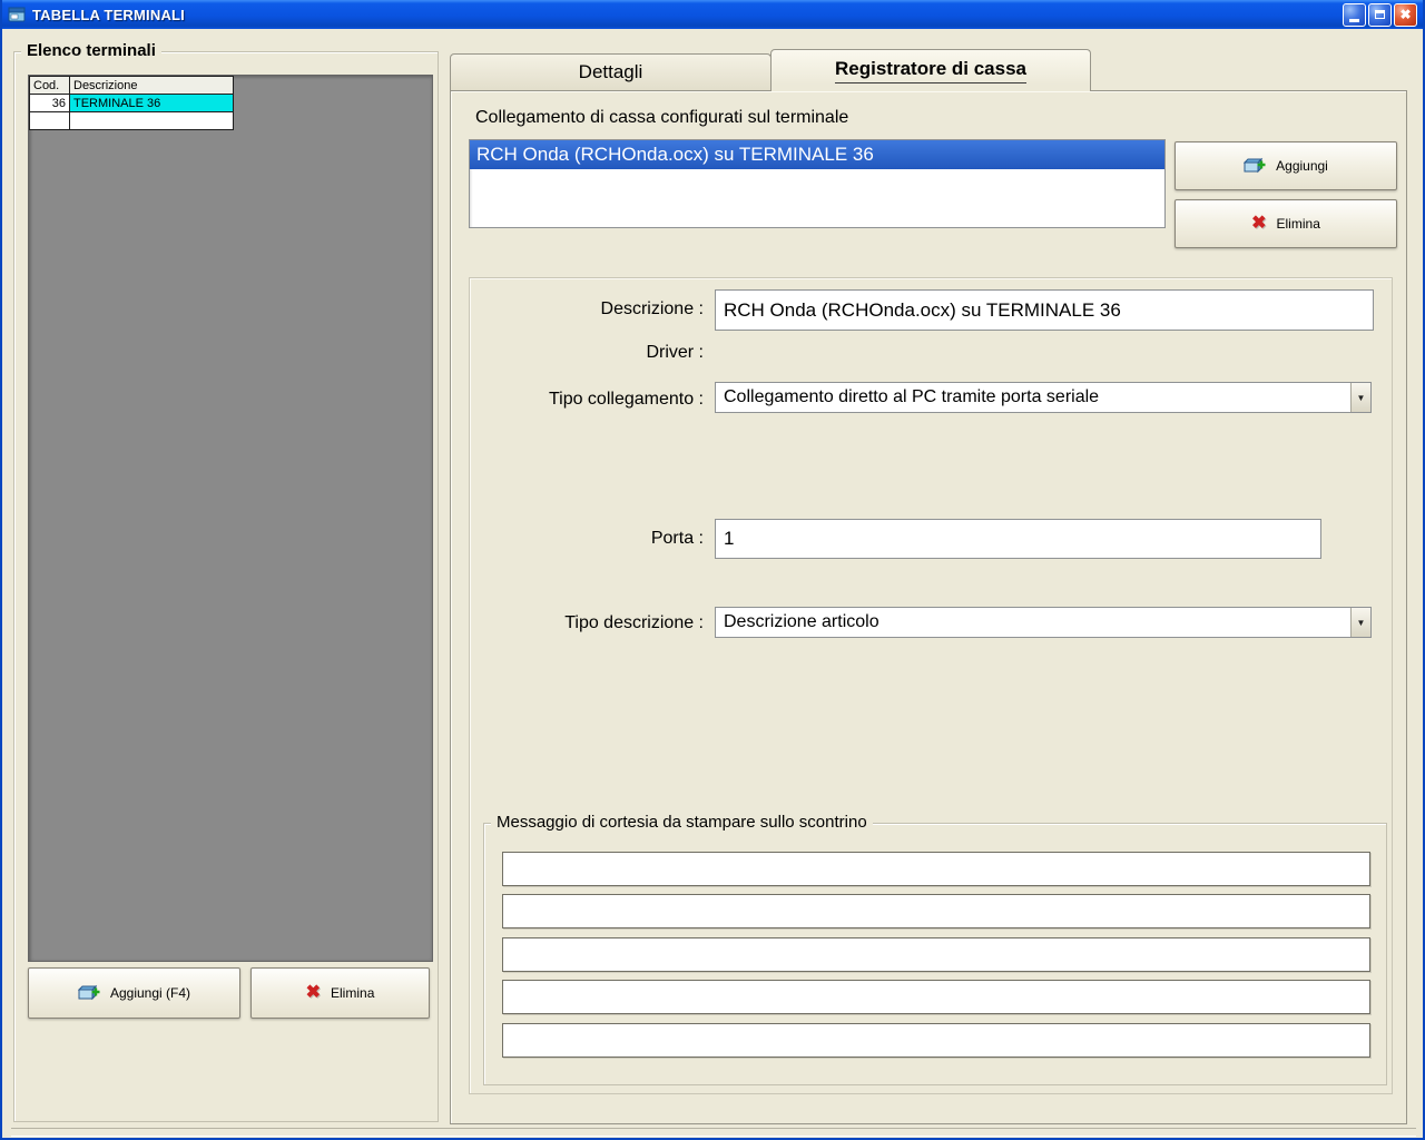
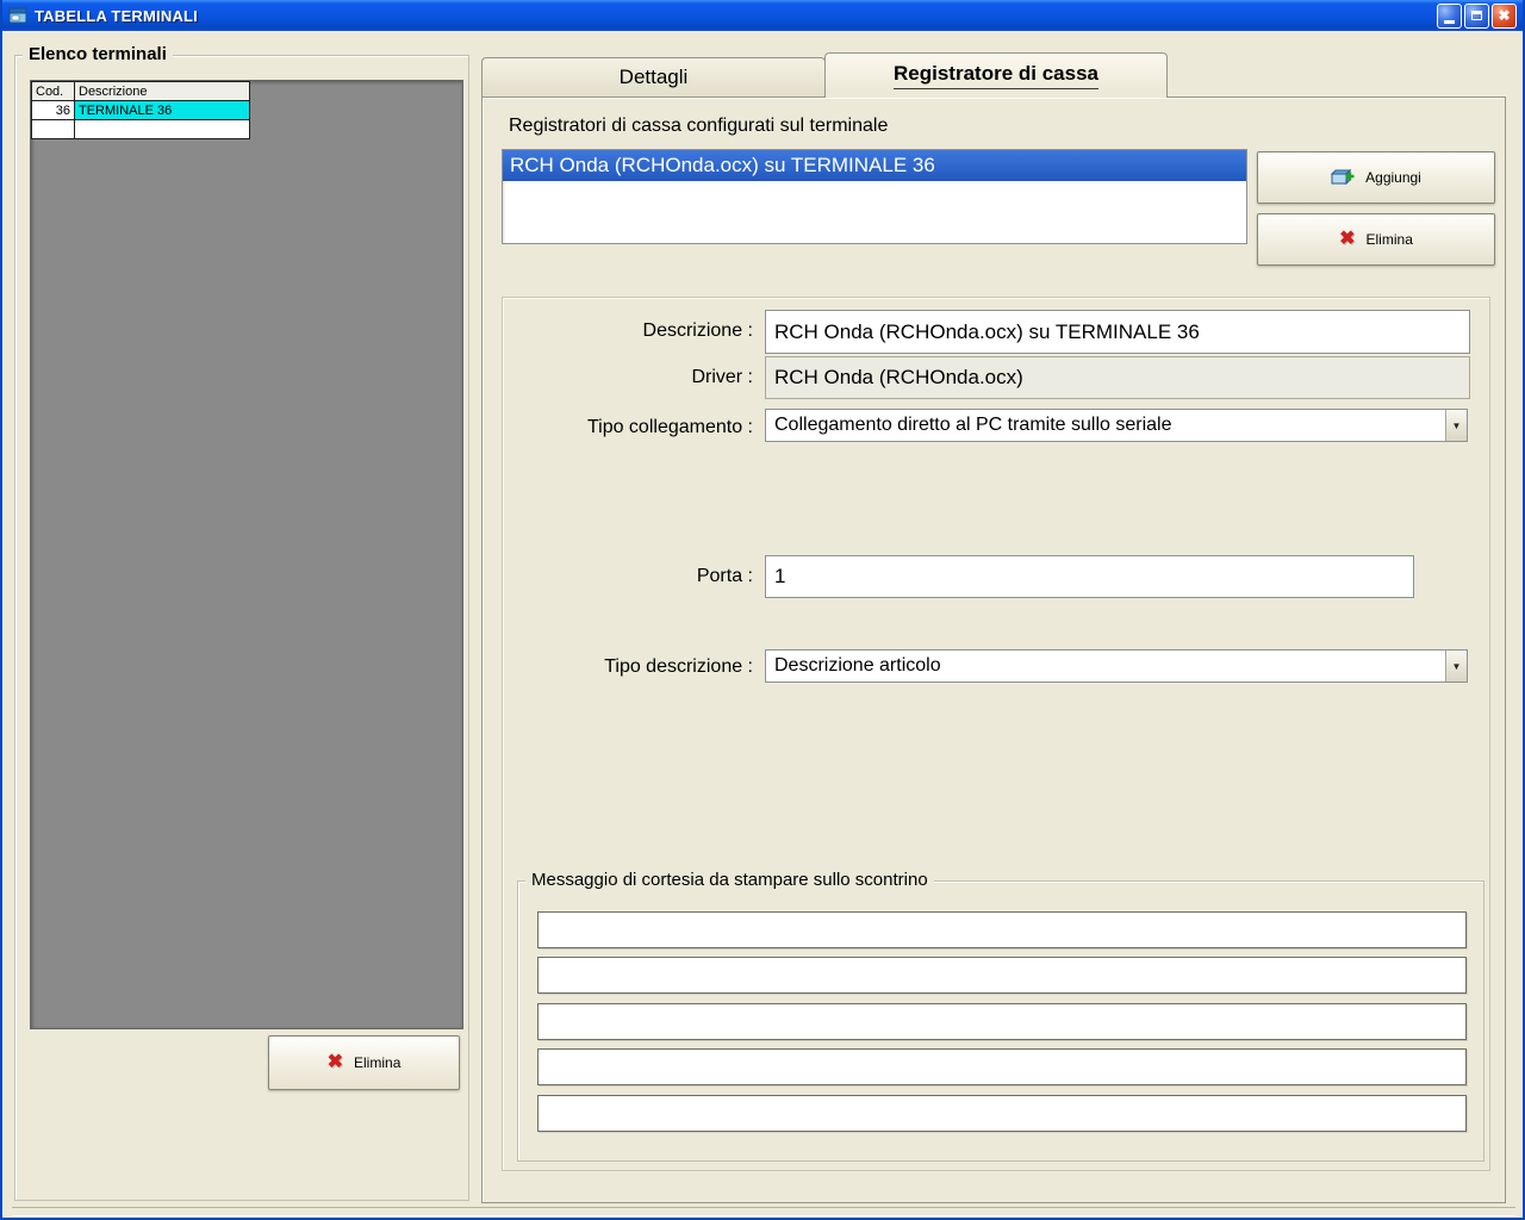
  TABELLA TERMINALI
  ✖
  Elenco terminali
  Cod.
  Descrizione
  36
  TERMINALE 36
- Aggiungi (F4)
  ✖
  Elimina
  Dettagli
  Registratore di cassa
- Collegamento di cassa configurati sul terminale
+ Registratori di cassa configurati sul terminale
  RCH Onda (RCHOnda.ocx) su TERMINALE 36
  Aggiungi
  ✖
  Elimina
  Descrizione :
  RCH Onda (RCHOnda.ocx) su TERMINALE 36
  Driver :
+ RCH Onda (RCHOnda.ocx)
  Tipo collegamento :
- Collegamento diretto al PC tramite porta seriale
+ Collegamento diretto al PC tramite sullo seriale
  ▼
  Porta :
  1
  Tipo descrizione :
  Descrizione articolo
  ▼
  Messaggio di cortesia da stampare sullo scontrino
